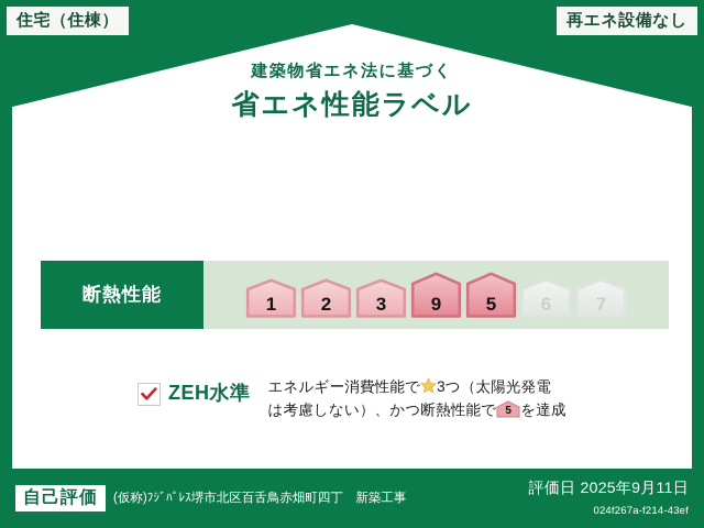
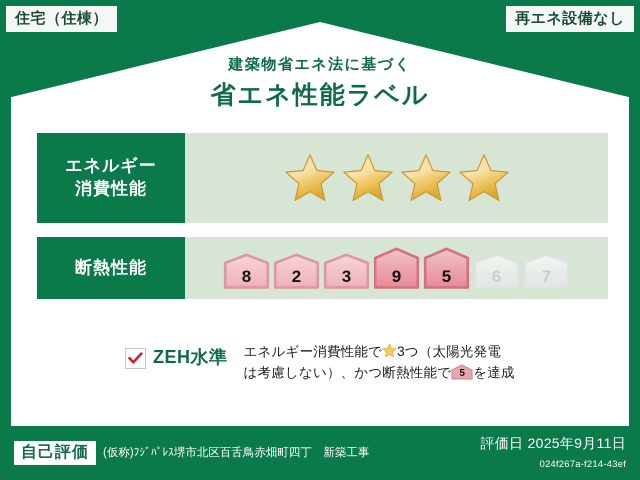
  住宅（住棟）
  再エネ設備なし
  建築物省エネ法に基づく
  省エネ性能ラベル
+ エネルギー
+ 消費性能
  断熱性能
- 1
+ 8
  2
  3
  9
  5
  6
  7
  ZEH水準
  エネルギー消費性能で 3つ（太陽光発電
  は考慮しない）、かつ断熱性能で
  5
  を達成
  自己評価
  (仮称)ﾌｼﾞﾊﾟﾚｽ堺市北区百舌鳥赤畑町四丁 新築工事
  評価日 2025年9月11日
  024f267a-f214-43ef
